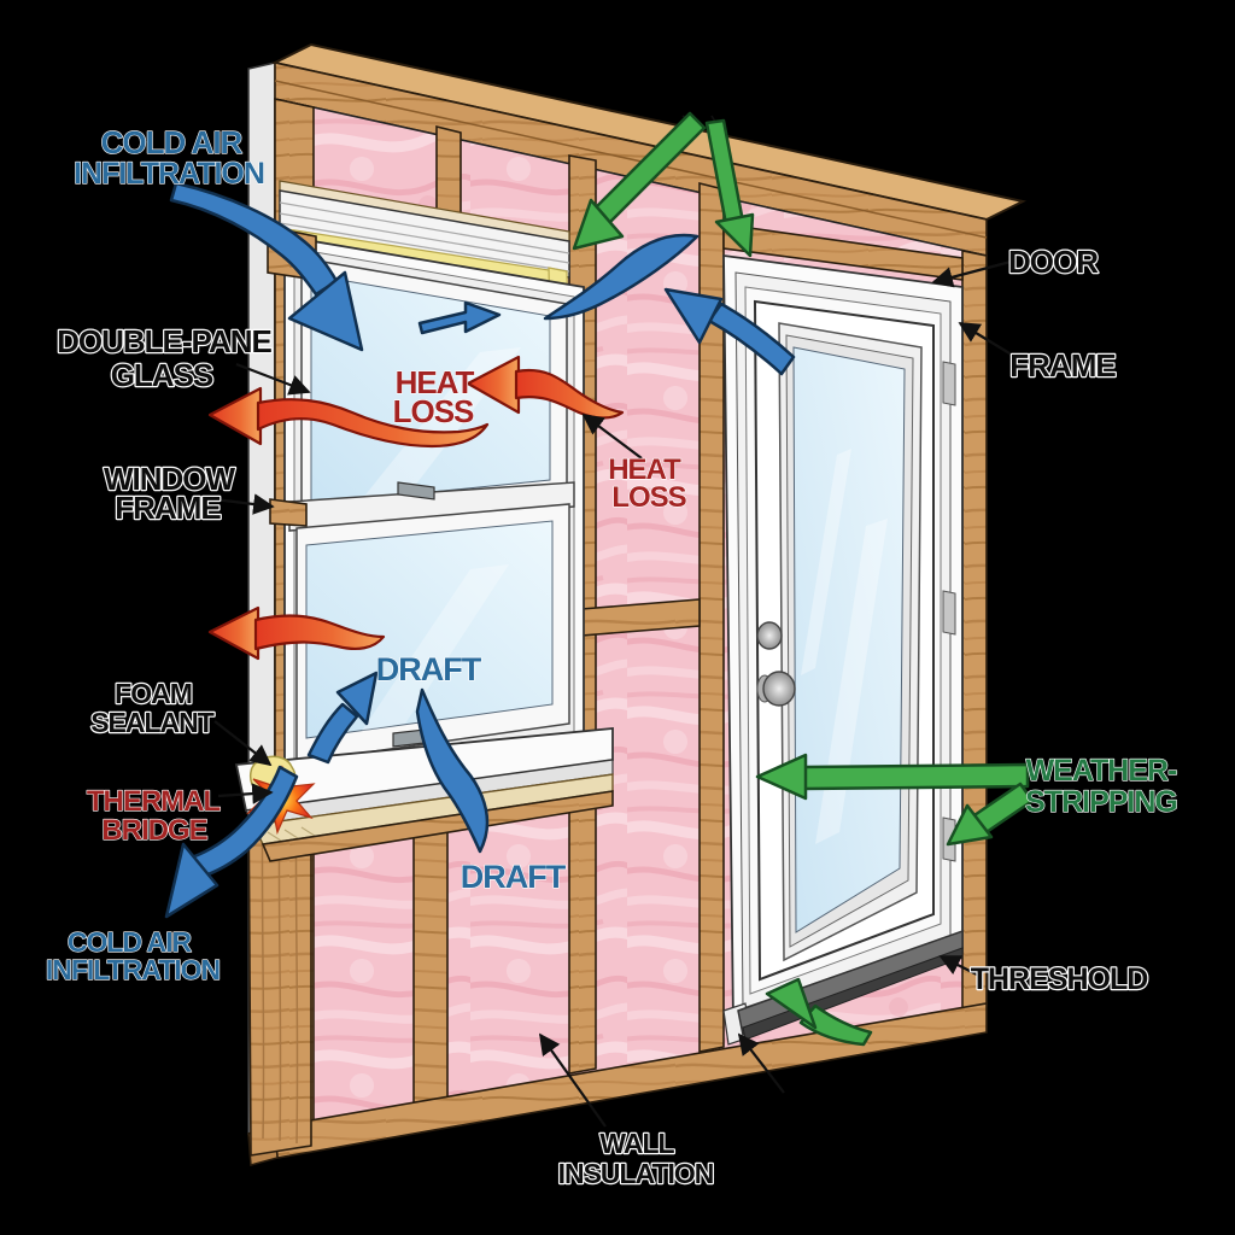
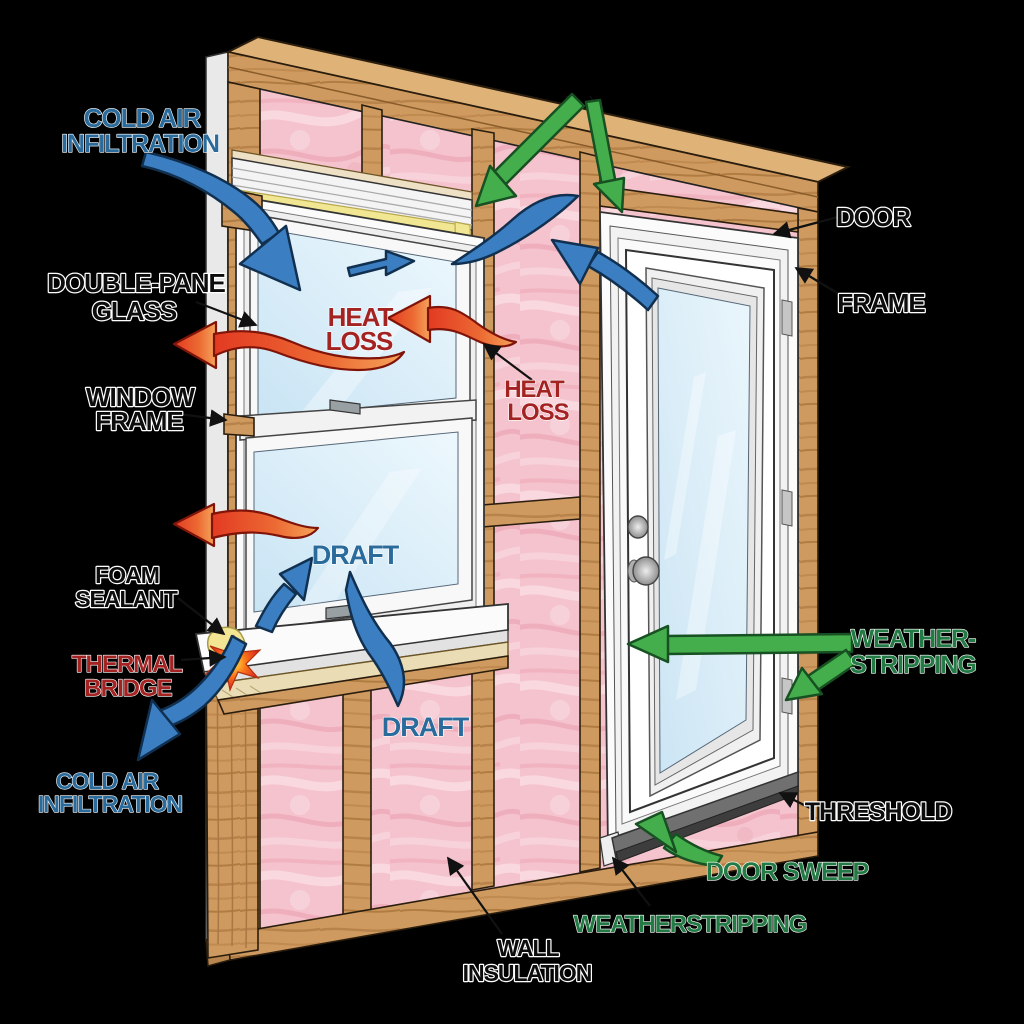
  COLD AIR
  INFILTRATION
  DOOR
  FRAME
  DOUBLE-PANE
  GLASS
  HEAT
  LOSS
  HEAT
  LOSS
  WINDOW
  FRAME
  DRAFT
  DRAFT
  FOAM
  SEALANT
  THERMAL
  BRIDGE
  COLD AIR
  INFILTRATION
  WEATHER-
  STRIPPING
  THRESHOLD
+ DOOR SWEEP
+ WEATHERSTRIPPING
  WALL
  INSULATION
